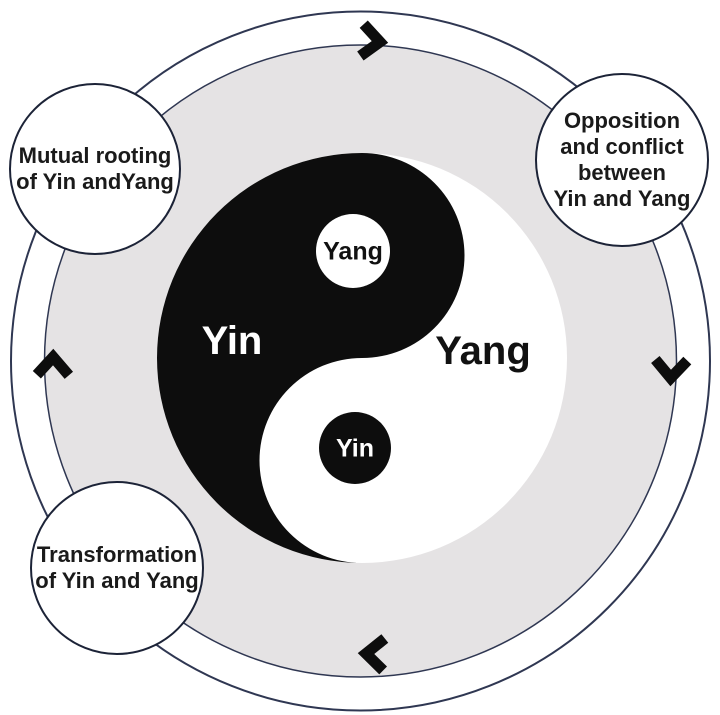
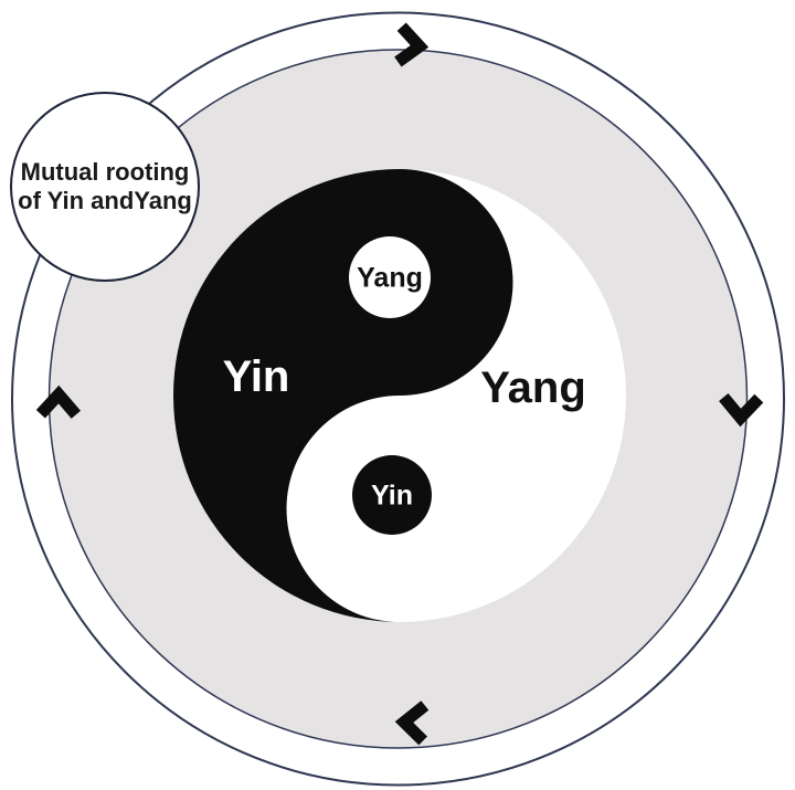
  Yin
  Yang
  Yang
  Yin
  Mutual rooting
  of Yin andYang
- Opposition
- and conflict
- between
- Yin and Yang
- Transformation
- of Yin and Yang
